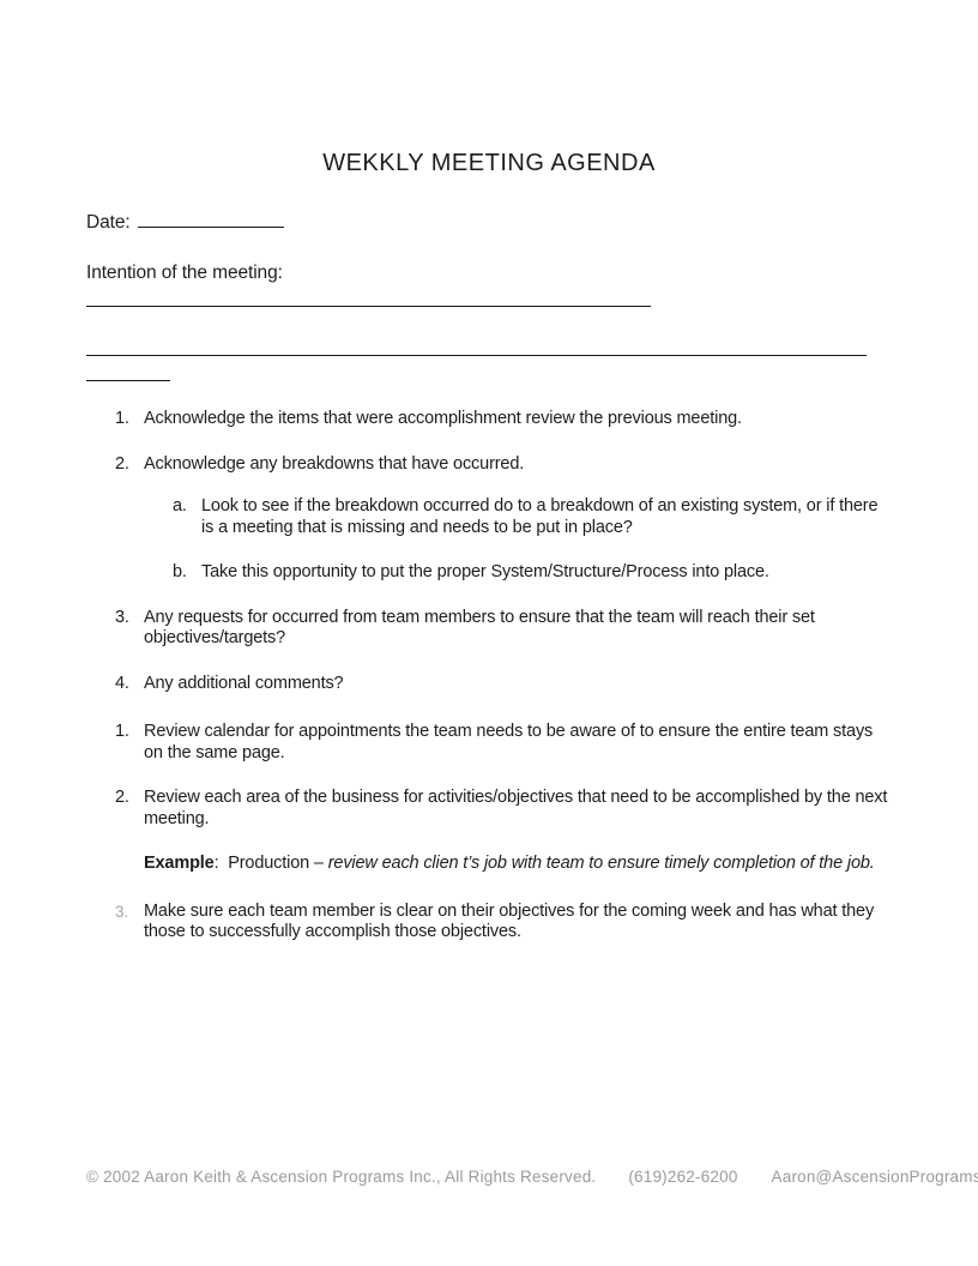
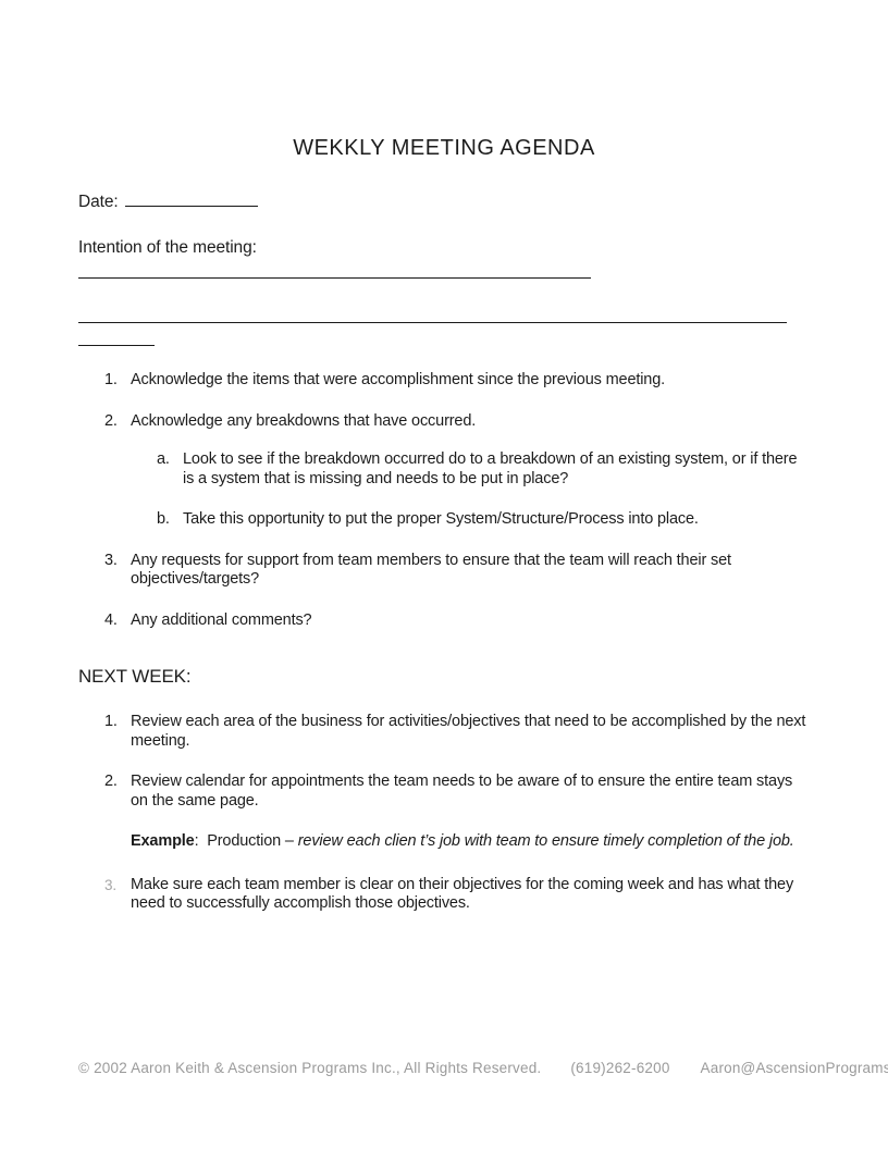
  WEKKLY MEETING AGENDA
  Date:
  Intention of the meeting:
  1.
- Acknowledge the items that were accomplishment review the previous meeting.
+ Acknowledge the items that were accomplishment since the previous meeting.
  2.
  Acknowledge any breakdowns that have occurred.
  a.
- Look to see if the breakdown occurred do to a breakdown of an existing system, or if there is a meeting that is missing and needs to be put in place?
+ Look to see if the breakdown occurred do to a breakdown of an existing system, or if there is a system that is missing and needs to be put in place?
  b.
  Take this opportunity to put the proper System/Structure/Process into place.
  3.
- Any requests for occurred from team members to ensure that the team will reach their set objectives/targets?
+ Any requests for support from team members to ensure that the team will reach their set objectives/targets?
  4.
  Any additional comments?
+ NEXT WEEK:
  1.
- Review calendar for appointments the team needs to be aware of to ensure the entire team stays on the same page.
+ Review each area of the business for activities/objectives that need to be accomplished by the next meeting.
  2.
- Review each area of the business for activities/objectives that need to be accomplished by the next meeting.
+ Review calendar for appointments the team needs to be aware of to ensure the entire team stays on the same page.
  Example: Production – review each clien t’s job with team to ensure timely completion of the job.
  3.
- Make sure each team member is clear on their objectives for the coming week and has what they those to successfully accomplish those objectives.
+ Make sure each team member is clear on their objectives for the coming week and has what they need to successfully accomplish those objectives.
  © 2002 Aaron Keith & Ascension Programs Inc., All Rights Reserved. (619)262-6200 Aaron@AscensionPrograms
